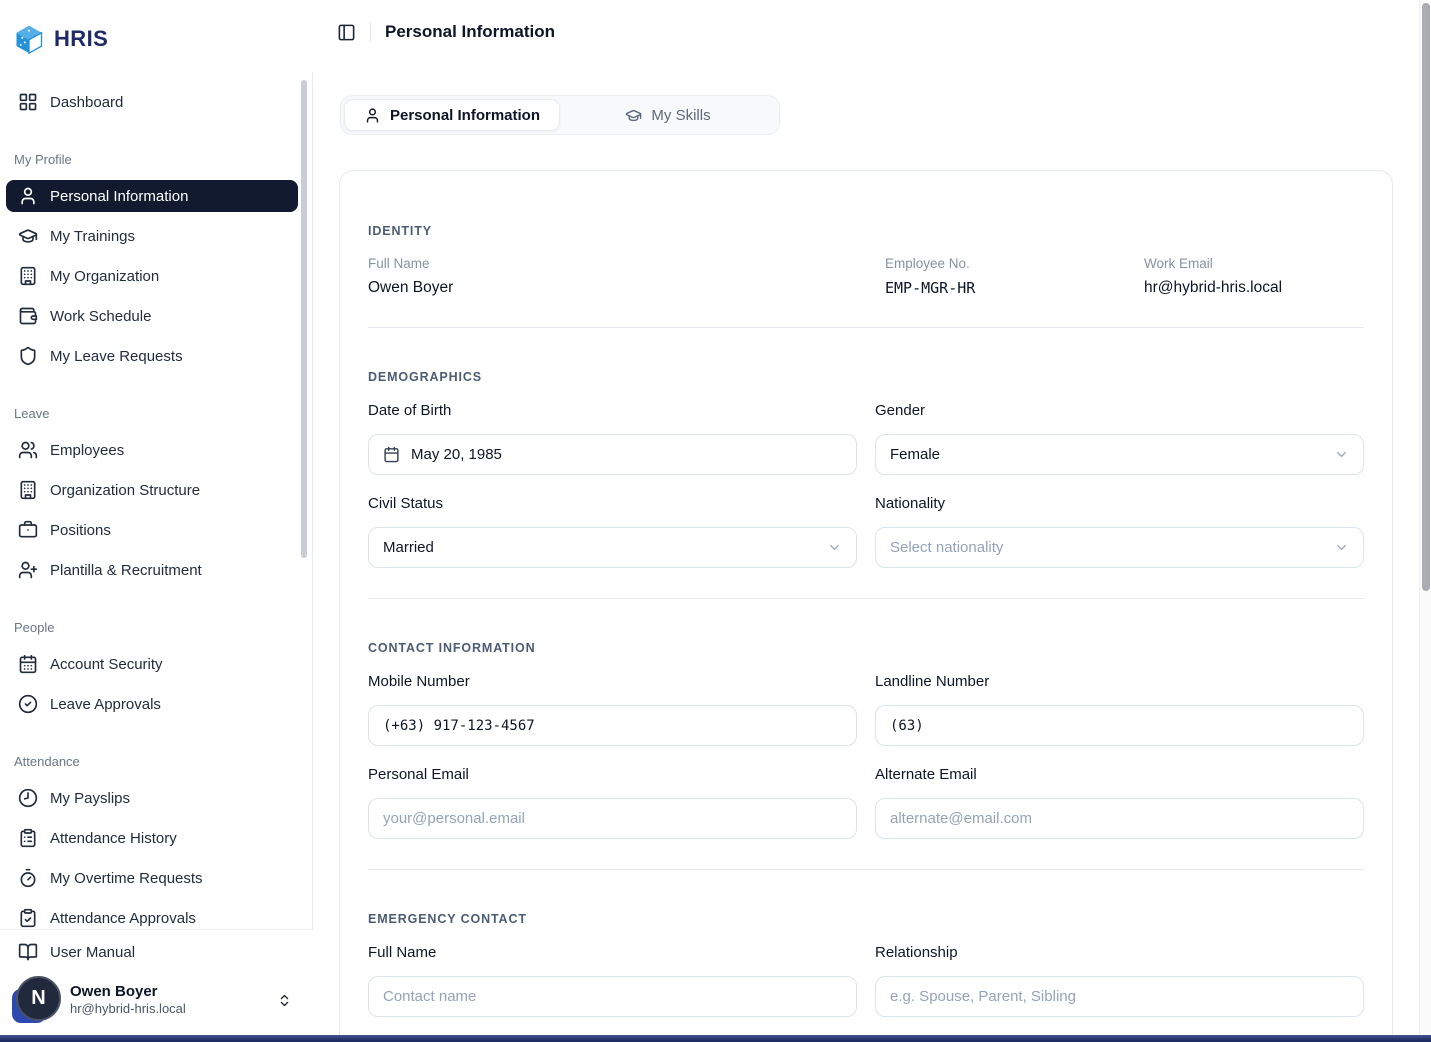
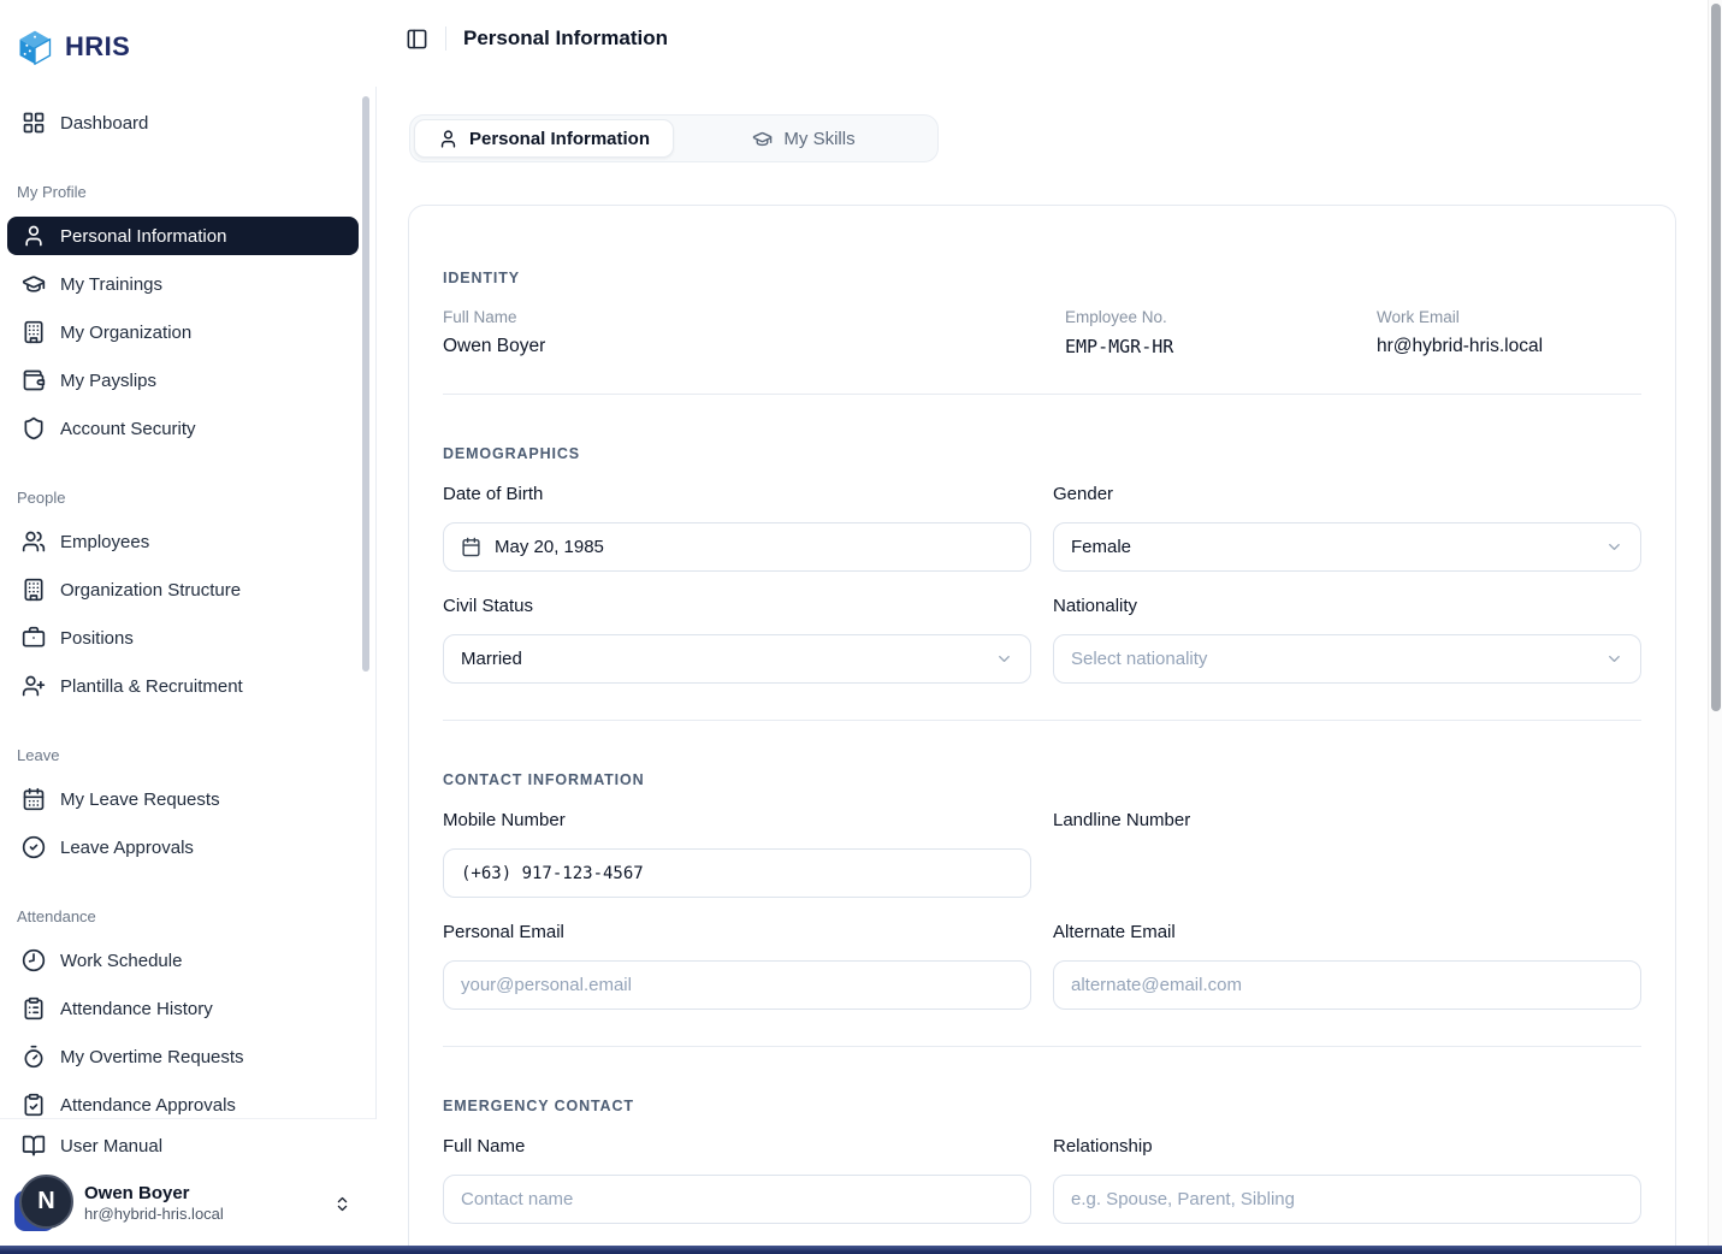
  HRIS
  Dashboard
  My Profile
  Personal Information
  My Trainings
  My Organization
- Work Schedule
+ My Payslips
- My Leave Requests
+ Account Security
- Leave
+ People
  Employees
  Organization Structure
  Positions
  Plantilla & Recruitment
- People
+ Leave
- Account Security
+ My Leave Requests
  Leave Approvals
  Attendance
- My Payslips
+ Work Schedule
  Attendance History
  My Overtime Requests
  Attendance Approvals
  User Manual
  N
  Owen Boyer
  hr@hybrid-hris.local
  Personal Information
  Personal Information
  My Skills
  IDENTITY
  Full Name
  Owen Boyer
  Employee No.
  EMP-MGR-HR
  Work Email
  hr@hybrid-hris.local
  DEMOGRAPHICS
  Date of Birth
  May 20, 1985
  Gender
  Female
  Civil Status
  Married
  Nationality
  Select nationality
  CONTACT INFORMATION
  Mobile Number
  (+63) 917-123-4567
  Landline Number
- (63)
  Personal Email
  your@personal.email
  Alternate Email
  alternate@email.com
  EMERGENCY CONTACT
  Full Name
  Contact name
  Relationship
  e.g. Spouse, Parent, Sibling
